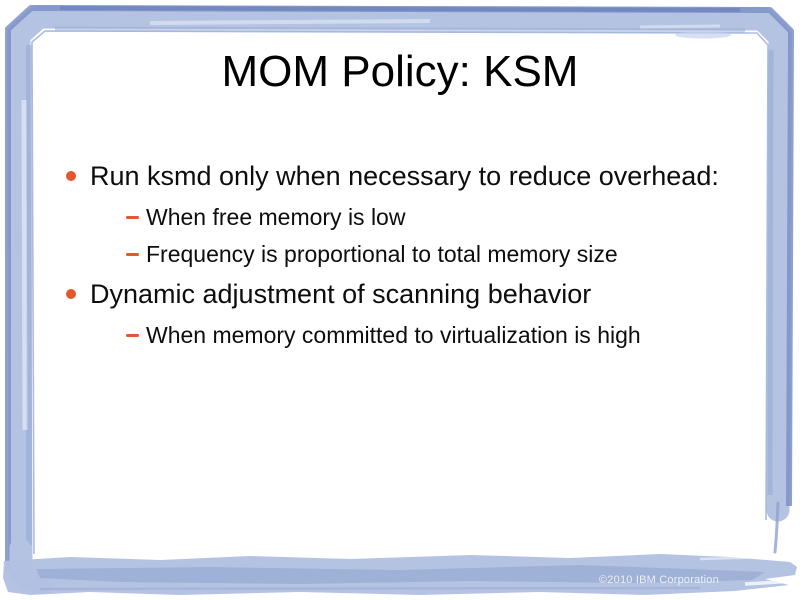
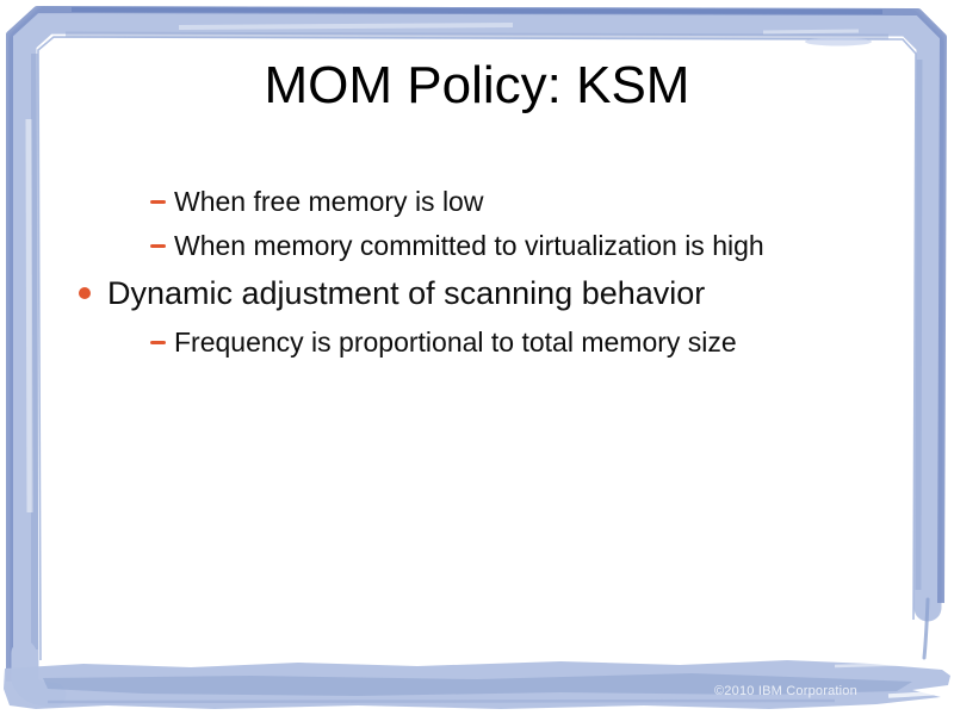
  MOM Policy: KSM
- Run ksmd only when necessary to reduce overhead:
  When free memory is low
- Frequency is proportional to total memory size
+ When memory committed to virtualization is high
  Dynamic adjustment of scanning behavior
- When memory committed to virtualization is high
+ Frequency is proportional to total memory size
  ©2010 IBM Corporation
